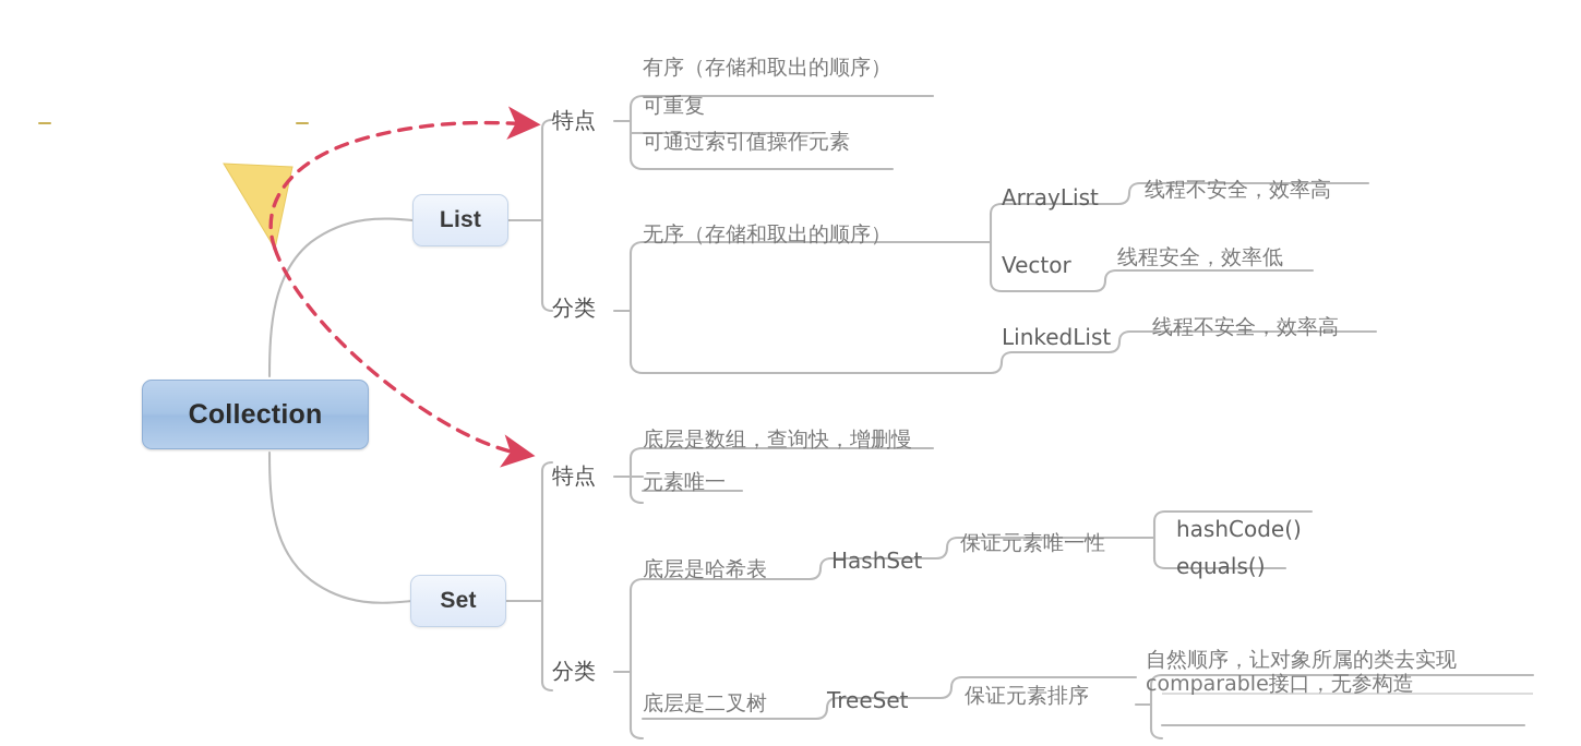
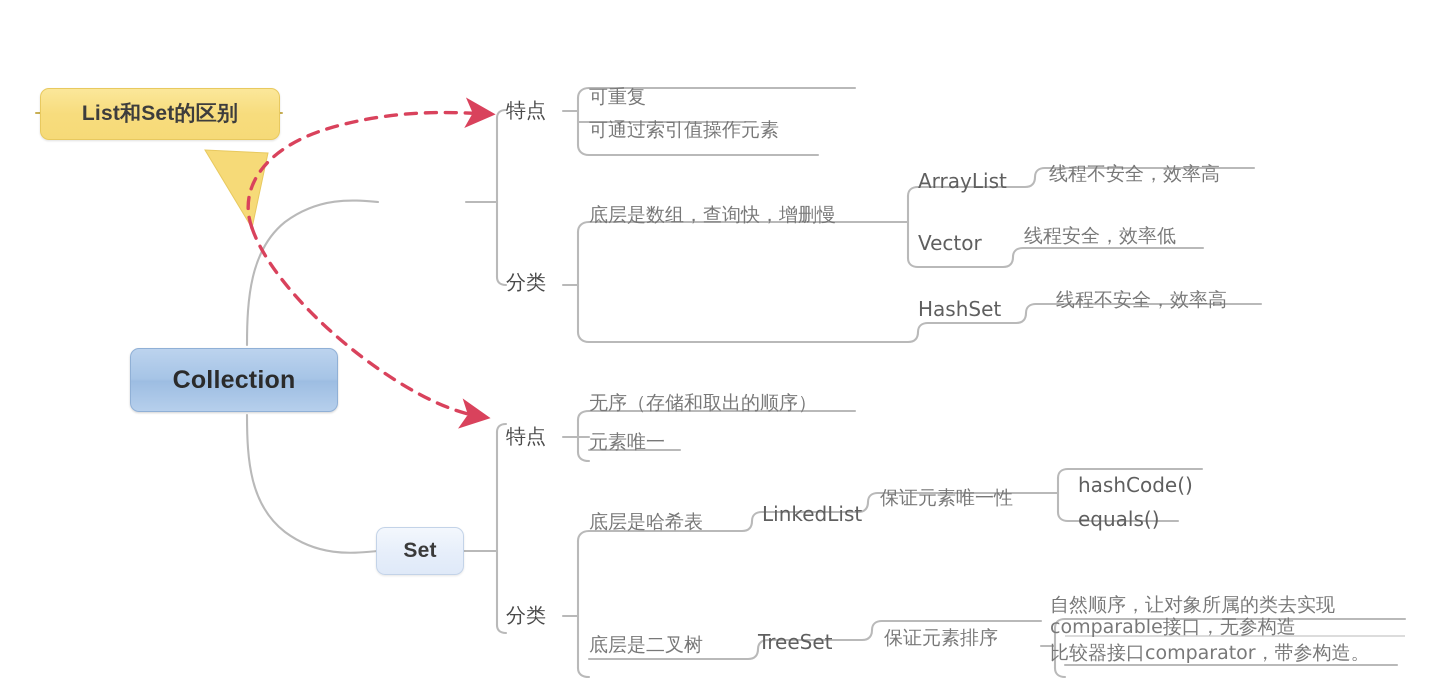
+ List和Set的区别
  Collection
- List
  Set
  特点
  分类
- 有序（存储和取出的顺序）
  可重复
  可通过索引值操作元素
- 无序（存储和取出的顺序）
+ 底层是数组，查询快，增删慢
  ArrayList
  Vector
- LinkedList
+ HashSet
  线程不安全，效率高
  线程安全，效率低
  线程不安全，效率高
  特点
  分类
- 底层是数组，查询快，增删慢
+ 无序（存储和取出的顺序）
  元素唯一
  底层是哈希表
  底层是二叉树
- HashSet
+ LinkedList
  TreeSet
  保证元素唯一性
  保证元素排序
  hashCode()
  equals()
  自然顺序，让对象所属的类去实现comparable接口，无参构造
+ 比较器接口comparator，带参构造。
